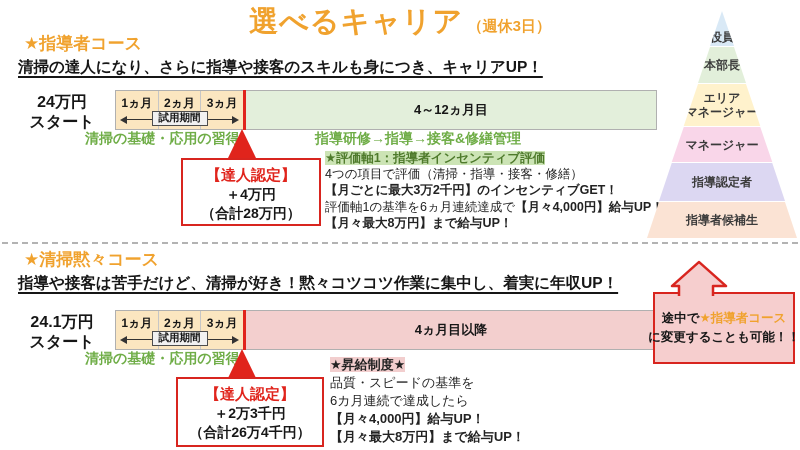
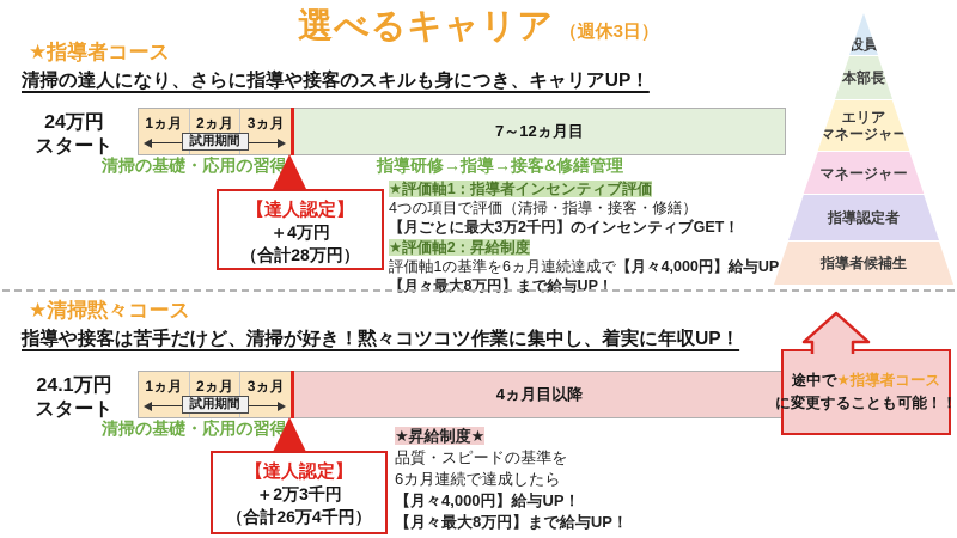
  選べるキャリア （週休3日）
  ★指導者コース
  清掃の達人になり、さらに指導や接客のスキルも身につき、キャリアUP！
  24万円
  スタート
  1ヵ月
  2ヵ月
  3ヵ月
  試用期間
- 4～12ヵ月目
+ 7～12ヵ月目
  清掃の基礎・応用の習得
  指導研修→指導→接客&修繕管理
  【達人認定】
  ＋4万円
  （合計28万円）
  ★評価軸1：指導者インセンティブ評価
  4つの項目で評価（清掃・指導・接客・修繕）
  【月ごとに最大3万2千円】のインセンティブGET！
+ ★評価軸2：昇給制度
  評価軸1の基準を6ヵ月連続達成で【月々4,000円】給与UP
  【月々最大8万円】まで給与UP！
  ★清掃黙々コース
  指導や接客は苦手だけど、清掃が好き！黙々コツコツ作業に集中し、着実に年収UP！
  24.1万円
  スタート
  1ヵ月
  2ヵ月
  3ヵ月
  試用期間
  4ヵ月目以降
  清掃の基礎・応用の習得
  【達人認定】
  ＋2万3千円
  （合計26万4千円）
  ★昇給制度★
  品質・スピードの基準を
  6カ月連続で達成したら
  【月々4,000円】給与UP！
  【月々最大8万円】まで給与UP！
  役員
  本部長
  エリア
  マネージャー
  マネージャー
  指導認定者
  指導者候補生
  途中で★指導者コース
  に変更することも可能！！
